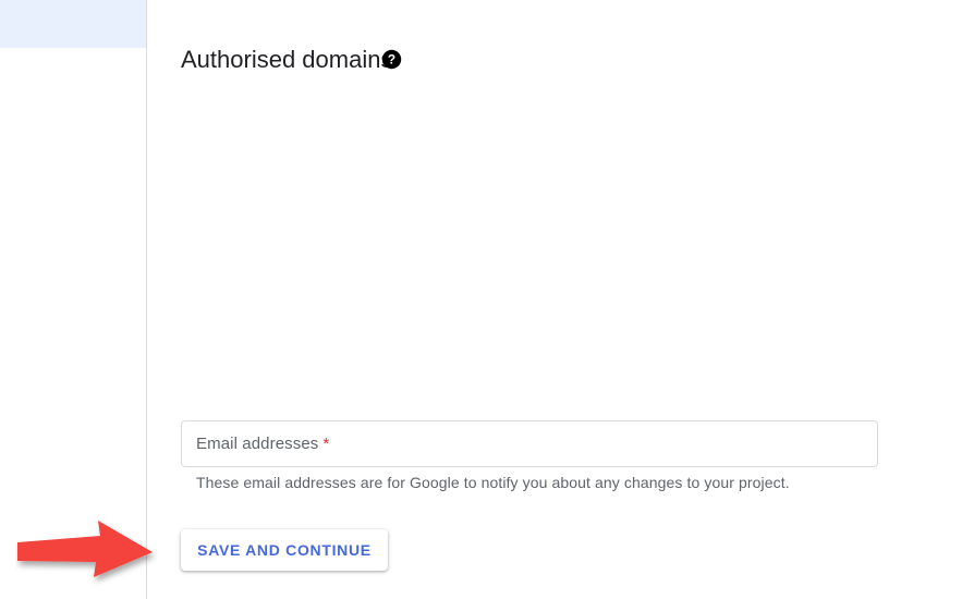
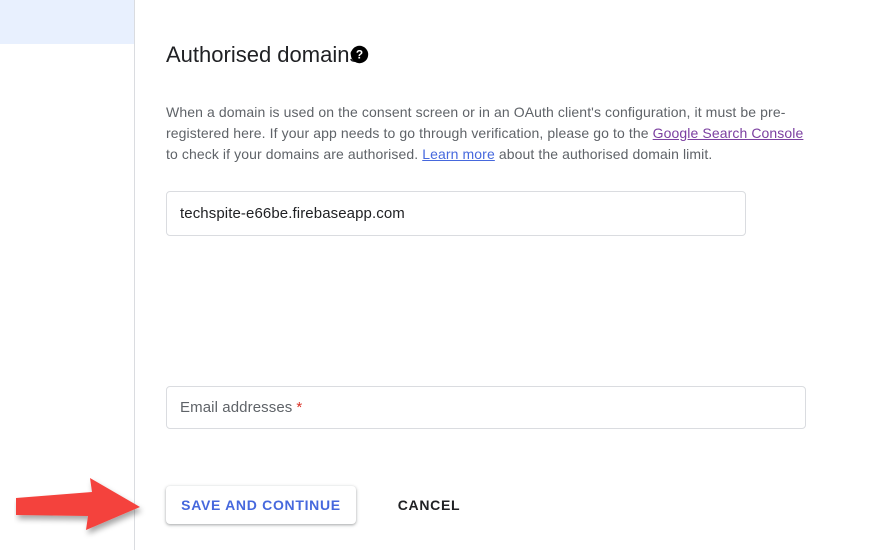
  Authorised domain
  ?
+ When a domain is used on the consent screen or in an OAuth client's configuration, it must be pre-registered here. If your app needs to go through verification, please go to the Google Search Console to check if your domains are authorised. Learn more about the authorised domain limit.
+ techspite-e66be.firebaseapp.com
  Email addresses
  *
- These email addresses are for Google to notify you about any changes to your project.
  SAVE AND CONTINUE
+ CANCEL
